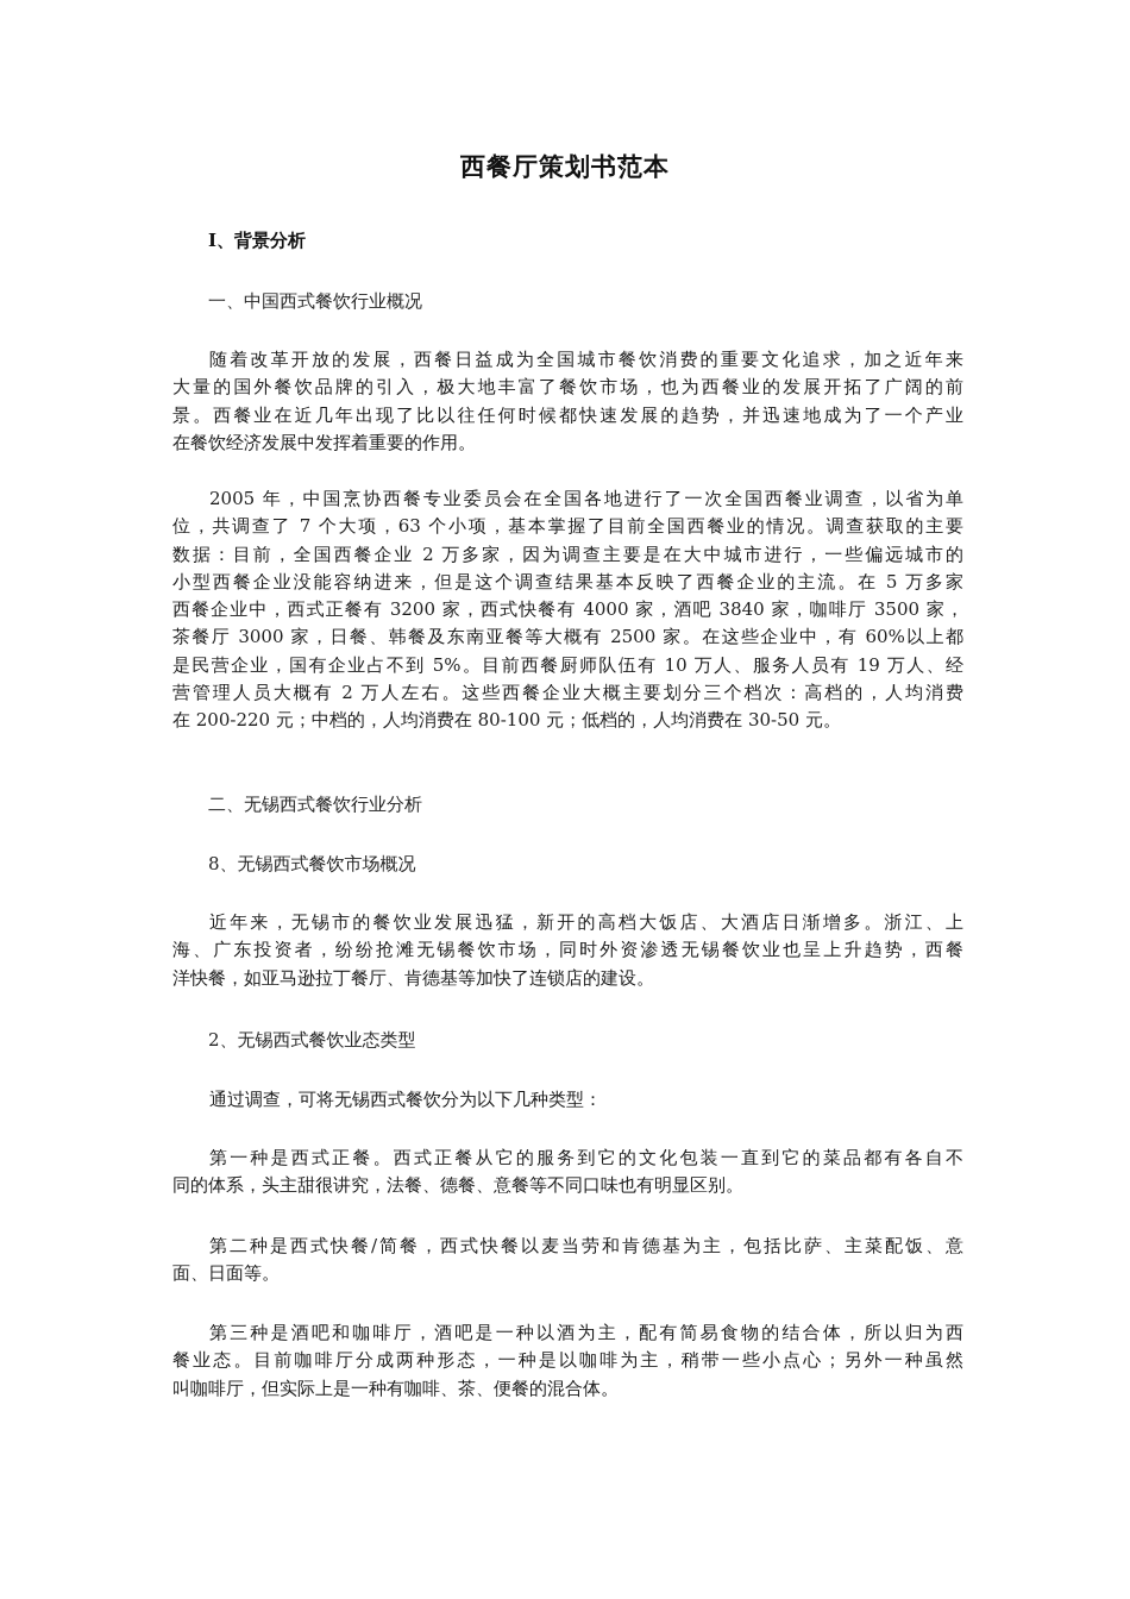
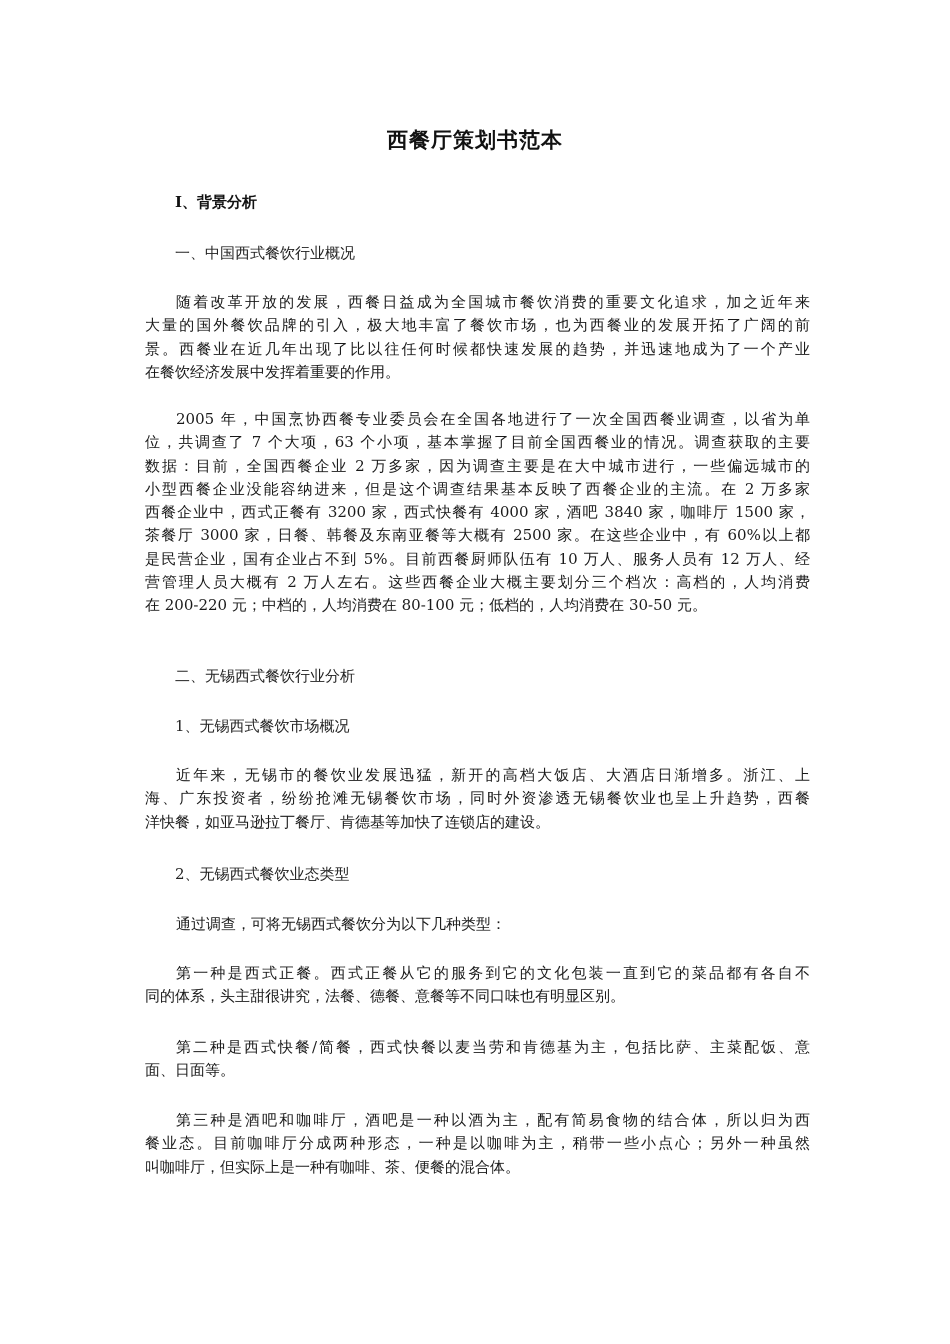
  西餐厅策划书范本
  Ⅰ、背景分析
  一、中国西式餐饮行业概况
  随着改革开放的发展，西餐日益成为全国城市餐饮消费的重要文化追求，加之近年来
  大量的国外餐饮品牌的引入，极大地丰富了餐饮市场，也为西餐业的发展开拓了广阔的前
  景。西餐业在近几年出现了比以往任何时候都快速发展的趋势，并迅速地成为了一个产业
  在餐饮经济发展中发挥着重要的作用。
  2005 年，中国烹协西餐专业委员会在全国各地进行了一次全国西餐业调查，以省为单
  位，共调查了 7 个大项，63 个小项，基本掌握了目前全国西餐业的情况。调查获取的主要
  数据：目前，全国西餐企业 2 万多家，因为调查主要是在大中城市进行，一些偏远城市的
- 小型西餐企业没能容纳进来，但是这个调查结果基本反映了西餐企业的主流。在 5 万多家
+ 小型西餐企业没能容纳进来，但是这个调查结果基本反映了西餐企业的主流。在 2 万多家
- 西餐企业中，西式正餐有 3200 家，西式快餐有 4000 家，酒吧 3840 家，咖啡厅 3500 家，
+ 西餐企业中，西式正餐有 3200 家，西式快餐有 4000 家，酒吧 3840 家，咖啡厅 1500 家，
  茶餐厅 3000 家，日餐、韩餐及东南亚餐等大概有 2500 家。在这些企业中，有 60%以上都
- 是民营企业，国有企业占不到 5%。目前西餐厨师队伍有 10 万人、服务人员有 19 万人、经
+ 是民营企业，国有企业占不到 5%。目前西餐厨师队伍有 10 万人、服务人员有 12 万人、经
  营管理人员大概有 2 万人左右。这些西餐企业大概主要划分三个档次：高档的，人均消费
  在 200-220 元；中档的，人均消费在 80-100 元；低档的，人均消费在 30-50 元。
  二、无锡西式餐饮行业分析
- 8、无锡西式餐饮市场概况
+ 1、无锡西式餐饮市场概况
  近年来，无锡市的餐饮业发展迅猛，新开的高档大饭店、大酒店日渐增多。浙江、上
  海、广东投资者，纷纷抢滩无锡餐饮市场，同时外资渗透无锡餐饮业也呈上升趋势，西餐
  洋快餐，如亚马逊拉丁餐厅、肯德基等加快了连锁店的建设。
  2、无锡西式餐饮业态类型
  通过调查，可将无锡西式餐饮分为以下几种类型：
  第一种是西式正餐。西式正餐从它的服务到它的文化包装一直到它的菜品都有各自不
  同的体系，头主甜很讲究，法餐、德餐、意餐等不同口味也有明显区别。
  第二种是西式快餐/简餐，西式快餐以麦当劳和肯德基为主，包括比萨、主菜配饭、意
  面、日面等。
  第三种是酒吧和咖啡厅，酒吧是一种以酒为主，配有简易食物的结合体，所以归为西
  餐业态。目前咖啡厅分成两种形态，一种是以咖啡为主，稍带一些小点心；另外一种虽然
  叫咖啡厅，但实际上是一种有咖啡、茶、便餐的混合体。
